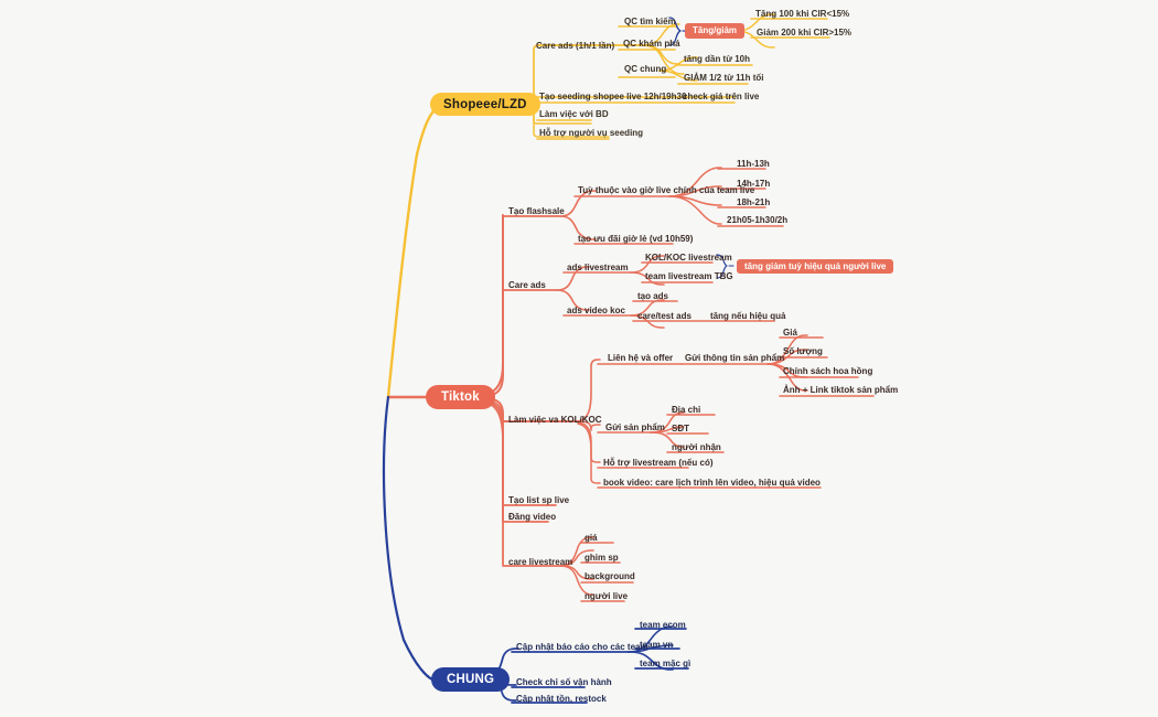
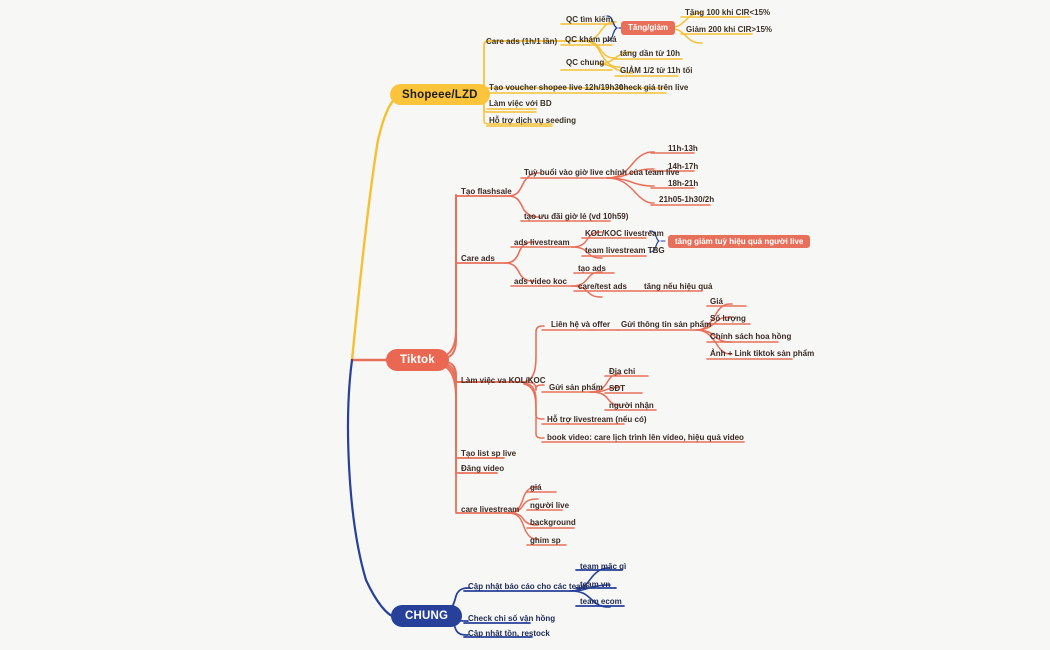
  Shopeee/LZD
  Tiktok
  CHUNG
  Care ads (1h/1 lần)
  QC tìm kiếm
  QC khám phá
  Tăng/giảm
  Tăng 100 khi CIR<15%
  Giảm 200 khi CIR>15%
  QC chung
  tăng dần từ 10h
  GIẢM 1/2 từ 11h tối
- Tạo seeding shopee live 12h/19h30
+ Tạo voucher shopee live 12h/19h30
  check giá trên live
  Làm việc với BD
- Hỗ trợ người vụ seeding
+ Hỗ trợ dịch vụ seeding
  Tạo flashsale
- Tuỳ thuộc vào giờ live chính của team live
+ Tuỳ buổi vào giờ live chính của team live
  11h-13h
  14h-17h
  18h-21h
  21h05-1h30/2h
  tạo ưu đãi giờ lẻ (vd 10h59)
  Care ads
  ads livestream
  KOL/KOC livestream
  team livestream TBG
  tăng giảm tuỳ hiệu quả người live
  ads video koc
  tạo ads
  care/test ads
  tăng nếu hiệu quả
  Làm việc va KOL/KOC
  Liên hệ và offer
  Gửi thông tin sản phẩm
  Giá
  Số lượng
  Chính sách hoa hồng
  Ảnh + Link tiktok sản phẩm
  Gửi sản phẩm
  Địa chỉ
  SĐT
  người nhận
  Hỗ trợ livestream (nếu có)
  book video: care lịch trình lên video, hiệu quả video
  Tạo list sp live
  Đăng video
  care livestream
  giá
- ghim sp
+ người live
  background
- người live
+ ghim sp
  Cập nhật báo cáo cho các team
- team ecom
+ team mặc gì
  team vn
- team mặc gì
+ team ecom
- Check chỉ số vận hành
+ Check chỉ số vận hồng
  Cập nhật tồn, restock
